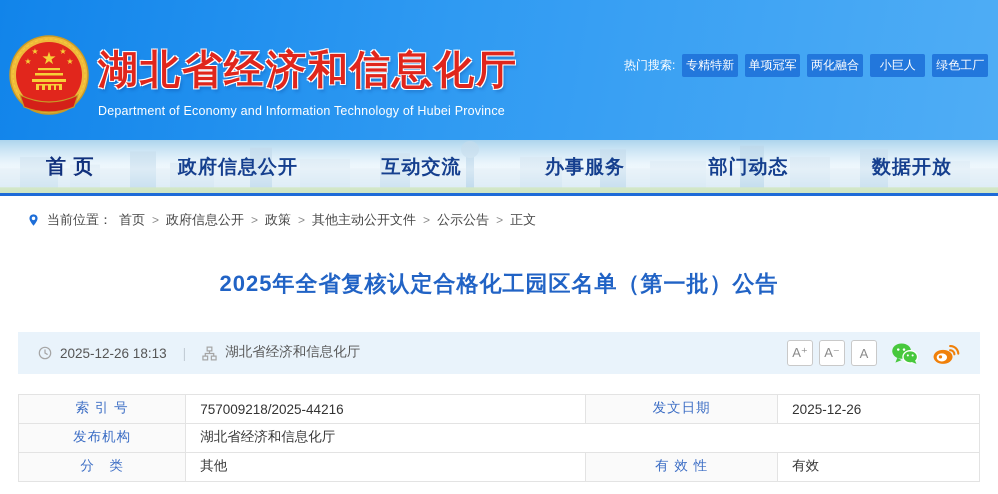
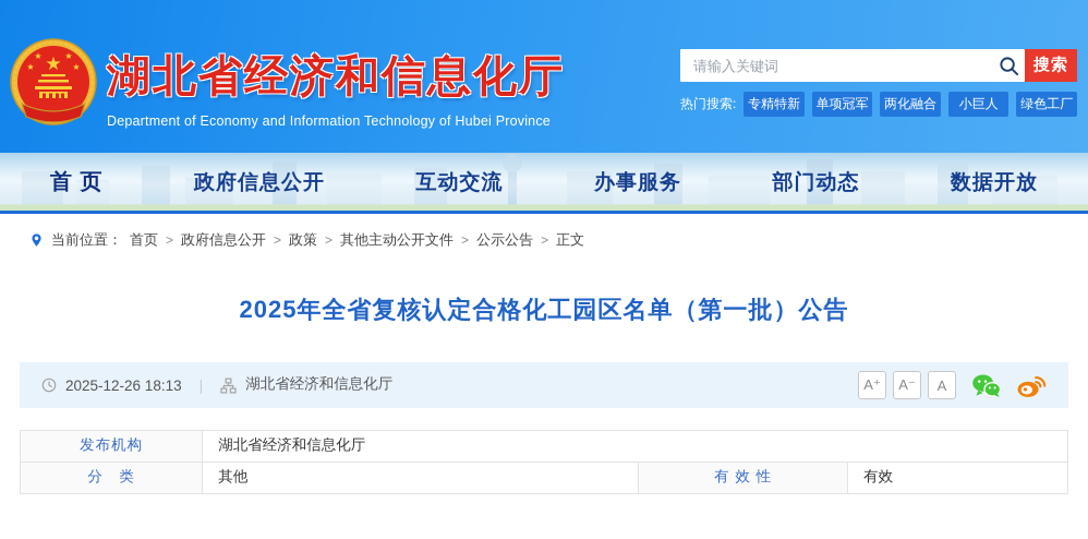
  ★
  ★
  ★
  ★
  ★
  湖北省经济和信息化厅
  Department of Economy and Information Technology of Hubei Province
+ 请输入关键词
+ 搜索
  热门搜索:
  专精特新
  单项冠军
  两化融合
  小巨人
  绿色工厂
  首 页
  政府信息公开
  互动交流
  办事服务
  部门动态
  数据开放
  当前位置：
  首页
  >
  政府信息公开
  >
  政策
  >
  其他主动公开文件
  >
  公示公告
  >
  正文
  2025年全省复核认定合格化工园区名单（第一批）公告
  2025-12-26 18:13
  |
  湖北省经济和信息化厅
  A⁺
  A⁻
  A
- 索 引 号	757009218/2025-44216	发文日期	2025-12-26
  发布机构	湖北省经济和信息化厅
  分 类	其他	有 效 性	有效
